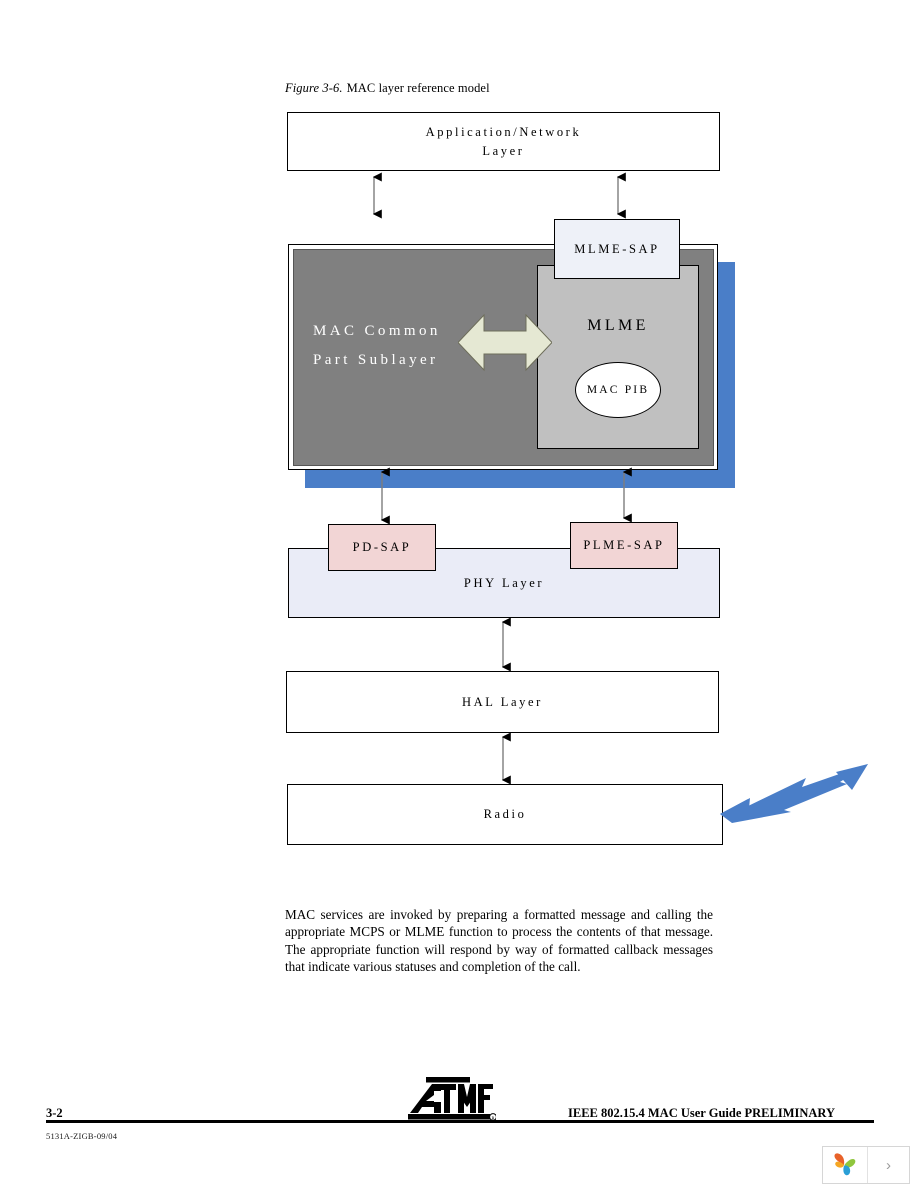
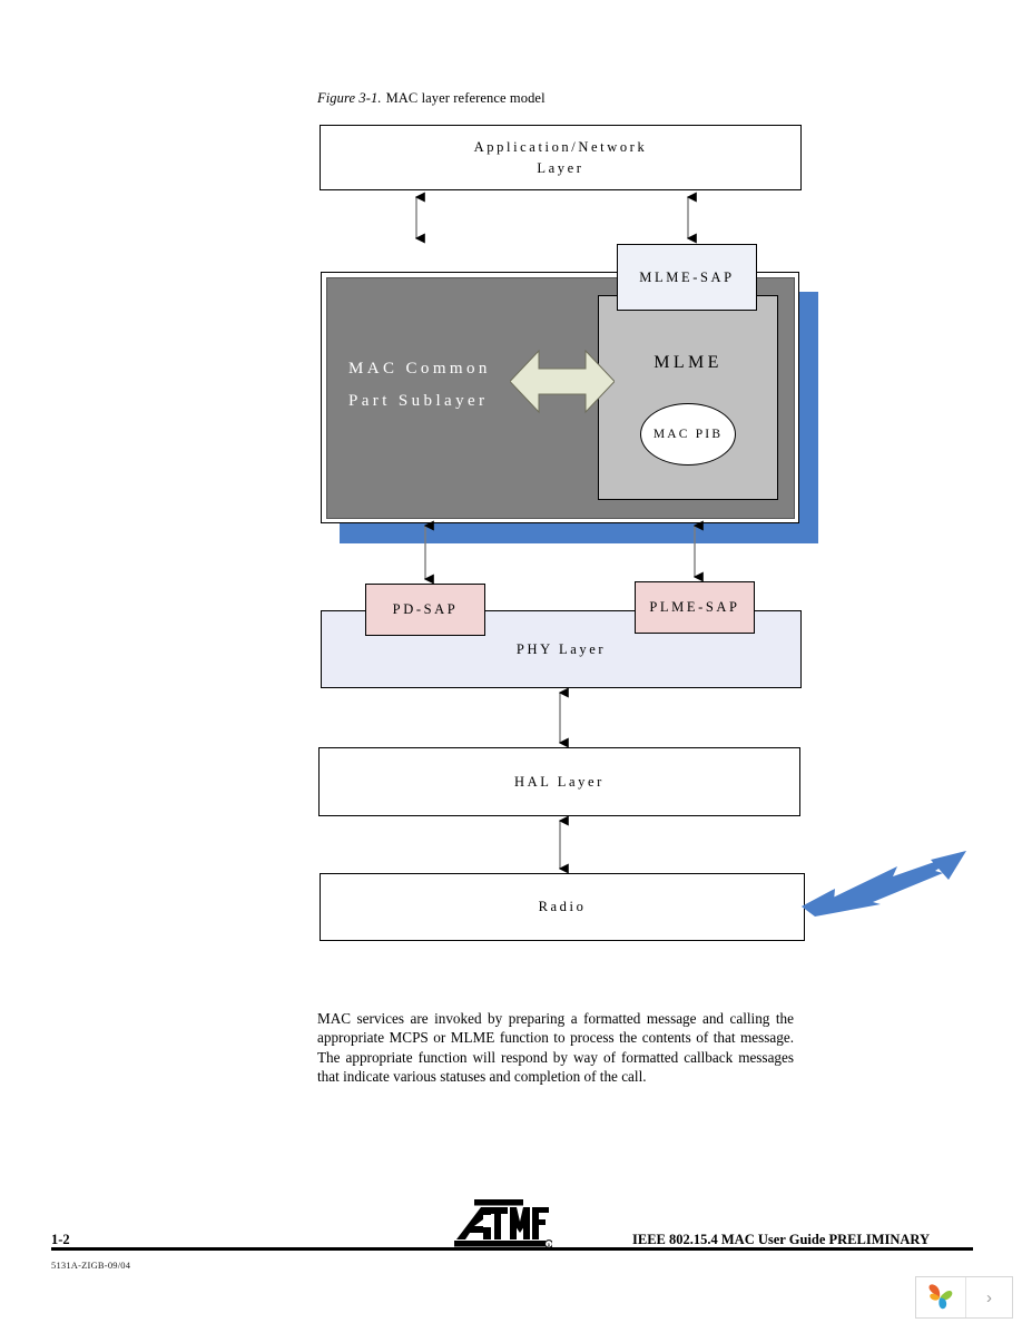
- Figure 3-6. MAC layer reference model
+ Figure 3-1. MAC layer reference model
  Application/Network
  Layer
  MAC Common
  Part Sublayer
  MLME
  MAC PIB
  MLME-SAP
  PHY Layer
  PD-SAP
  PLME-SAP
  HAL Layer
  Radio
  MAC services are invoked by preparing a formatted message and calling the appropriate MCPS or MLME function to process the contents of that message. The appropriate function will respond by way of formatted callback messages that indicate various statuses and completion of the call.
- 3-2
+ 1-2
  IEEE 802.15.4 MAC User Guide PRELIMINARY
  5131A-ZIGB-09/04
  ›
